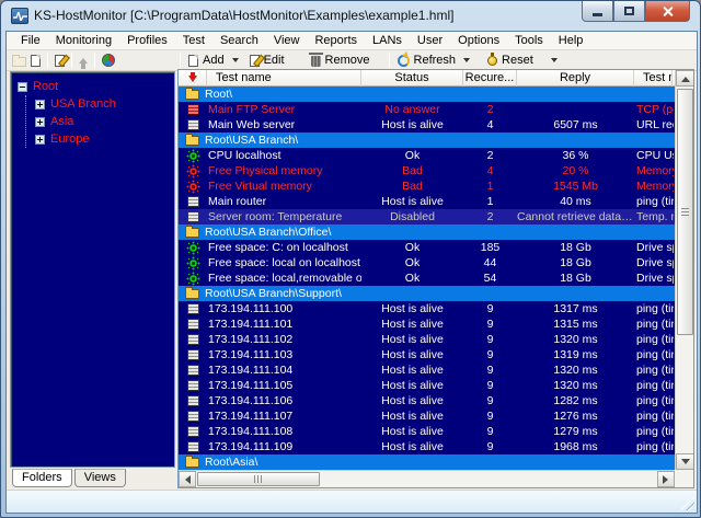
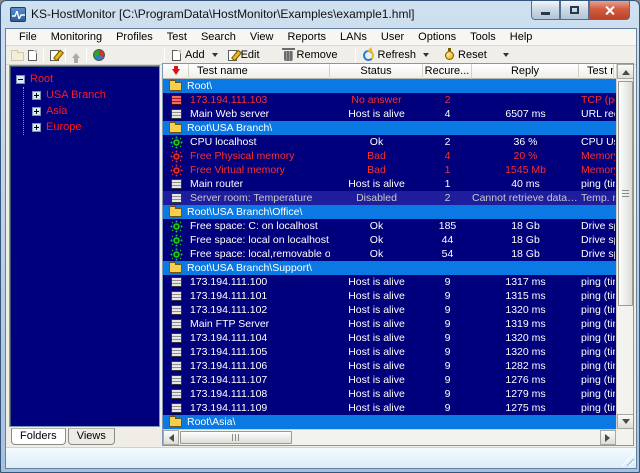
  KS-HostMonitor [C:\ProgramData\HostMonitor\Examples\example1.hml]
  File
  Monitoring
  Profiles
  Test
  Search
  View
  Reports
  LANs
  User
  Options
  Tools
  Help
  Add
  Edit
  Remove
  Refresh
  Reset
  Root
  USA Branch
  Asia
  Europe
  Folders
  Views
  Test name
  Status
  Recure...
  Reply
  Root\
- Main FTP Server
+ 173.194.111.103
  No answer
  2
  TCP (p
  Main Web server
  Host is alive
  4
  6507 ms
  URL re
  Root\USA Branch\
  CPU localhost
  Ok
  2
  36 %
  CPU U
  Free Physical memory
  Bad
  4
  20 %
  Memor
  Free Virtual memory
  Bad
  1
  1545 Mb
  Memor
  Main router
  Host is alive
  1
  40 ms
  ping (ti
  Server room: Temperature
  Disabled
  2
  Cannot retrieve data f..
  Temp.
  Root\USA Branch\Office\
  Free space: C: on localhost
  Ok
  185
  18 Gb
  Drive s
  Free space: local on localhost
  Ok
  44
  18 Gb
  Drive s
  Free space: local,removable o
  Ok
  54
  18 Gb
  Drive s
  Root\USA Branch\Support\
  173.194.111.100
  Host is alive
  9
  1317 ms
  ping (ti
  173.194.111.101
  Host is alive
  9
  1315 ms
  ping (ti
  173.194.111.102
  Host is alive
  9
  1320 ms
  ping (ti
- 173.194.111.103
+ Main FTP Server
  Host is alive
  9
  1319 ms
  ping (ti
  173.194.111.104
  Host is alive
  9
  1320 ms
  ping (ti
  173.194.111.105
  Host is alive
  9
  1320 ms
  ping (ti
  173.194.111.106
  Host is alive
  9
  1282 ms
  ping (ti
  173.194.111.107
  Host is alive
  9
  1276 ms
  ping (ti
  173.194.111.108
  Host is alive
  9
  1279 ms
  ping (ti
  173.194.111.109
  Host is alive
  9
- 1968 ms
+ 1275 ms
  ping (ti
  Root\Asia\
